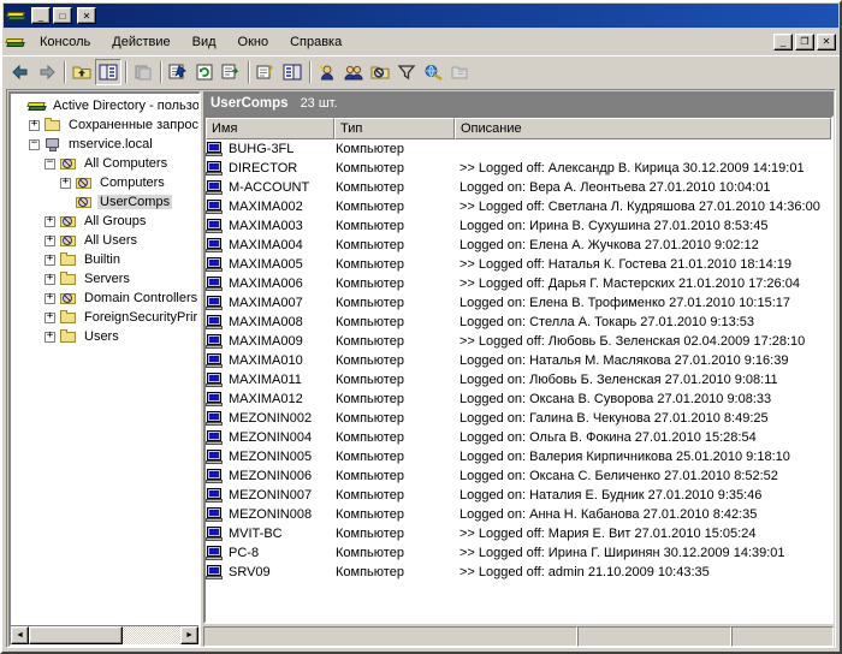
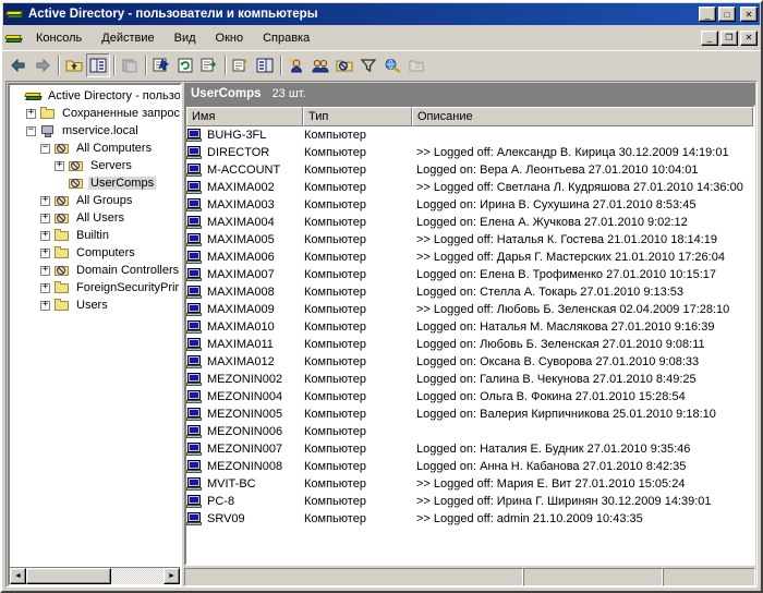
+ Active Directory - пользователи и компьютеры
  _
  □
  ✕
  Консоль
  Действие
  Вид
  Окно
  Справка
  _
  ❐
  ✕
  ?
  Active Directory - пользо
  +
  Сохраненные запрос
  −
  mservice.local
  −
  All Computers
  +
- Computers
+ Servers
  UserComps
  +
  All Groups
  +
  All Users
  +
  Builtin
  +
- Servers
+ Computers
  +
  Domain Controllers
  +
  ForeignSecurityPrir
  +
  Users
  UserComps
  23 шт.
  Имя
  Тип
  Описание
  BUHG-3FL
  Компьютер
  DIRECTOR
  Компьютер
  >> Logged off: Александр В. Кирица 30.12.2009 14:19:01
  M-ACCOUNT
  Компьютер
  Logged on: Вера А. Леонтьева 27.01.2010 10:04:01
  MAXIMA002
  Компьютер
  >> Logged off: Светлана Л. Кудряшова 27.01.2010 14:36:00
  MAXIMA003
  Компьютер
  Logged on: Ирина В. Сухушина 27.01.2010 8:53:45
  MAXIMA004
  Компьютер
  Logged on: Елена А. Жучкова 27.01.2010 9:02:12
  MAXIMA005
  Компьютер
  >> Logged off: Наталья К. Гостева 21.01.2010 18:14:19
  MAXIMA006
  Компьютер
  >> Logged off: Дарья Г. Мастерских 21.01.2010 17:26:04
  MAXIMA007
  Компьютер
  Logged on: Елена В. Трофименко 27.01.2010 10:15:17
  MAXIMA008
  Компьютер
  Logged on: Стелла А. Токарь 27.01.2010 9:13:53
  MAXIMA009
  Компьютер
  >> Logged off: Любовь Б. Зеленская 02.04.2009 17:28:10
  MAXIMA010
  Компьютер
  Logged on: Наталья М. Маслякова 27.01.2010 9:16:39
  MAXIMA011
  Компьютер
  Logged on: Любовь Б. Зеленская 27.01.2010 9:08:11
  MAXIMA012
  Компьютер
  Logged on: Оксана В. Суворова 27.01.2010 9:08:33
  MEZONIN002
  Компьютер
  Logged on: Галина В. Чекунова 27.01.2010 8:49:25
  MEZONIN004
  Компьютер
  Logged on: Ольга В. Фокина 27.01.2010 15:28:54
  MEZONIN005
  Компьютер
  Logged on: Валерия Кирпичникова 25.01.2010 9:18:10
  MEZONIN006
  Компьютер
- Logged on: Оксана С. Беличенко 27.01.2010 8:52:52
  MEZONIN007
  Компьютер
  Logged on: Наталия Е. Будник 27.01.2010 9:35:46
  MEZONIN008
  Компьютер
  Logged on: Анна Н. Кабанова 27.01.2010 8:42:35
  MVIT-BC
  Компьютер
  >> Logged off: Мария Е. Вит 27.01.2010 15:05:24
  PC-8
  Компьютер
  >> Logged off: Ирина Г. Ширинян 30.12.2009 14:39:01
  SRV09
  Компьютер
  >> Logged off: admin 21.10.2009 10:43:35
